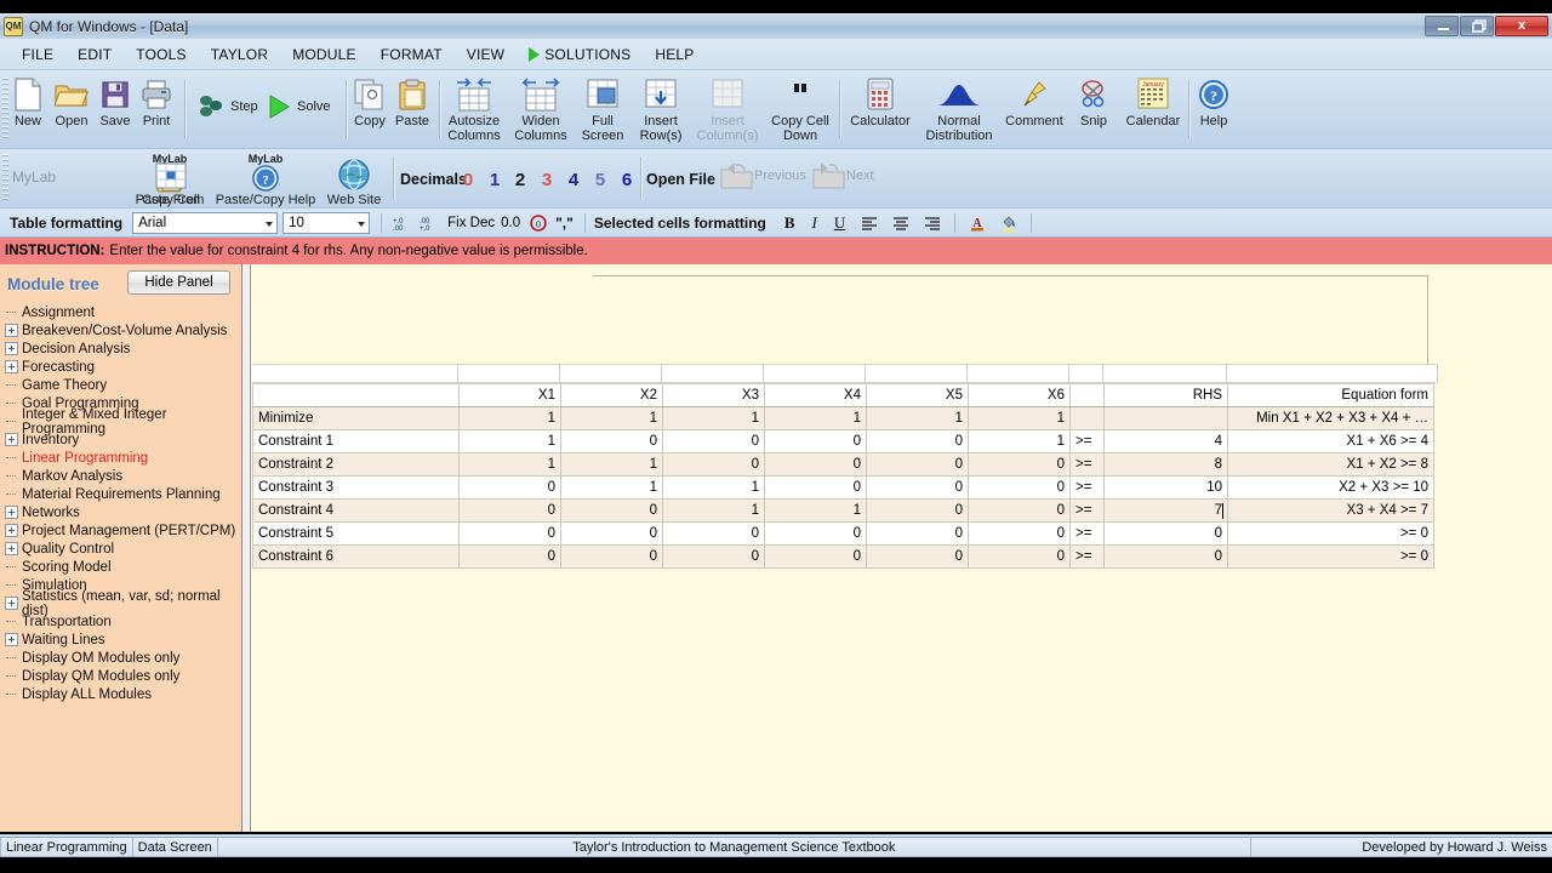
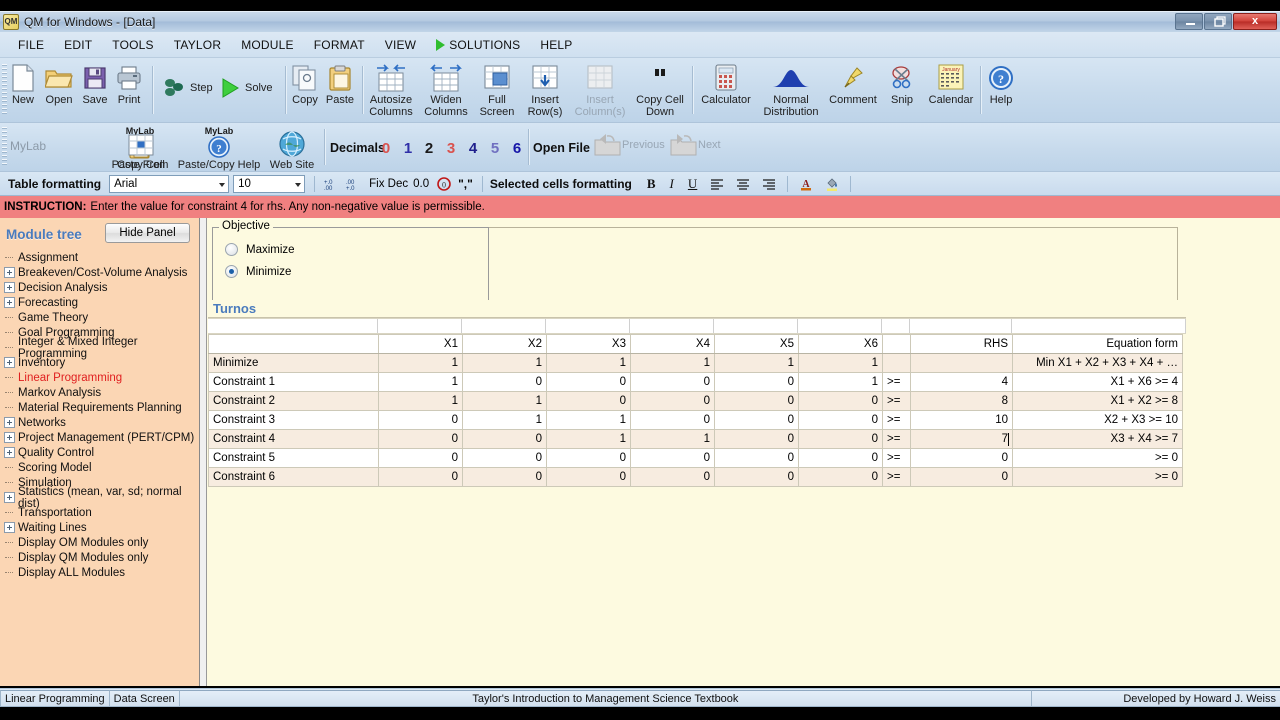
  QM
  QM for Windows - [Data]
  x
  FILE
  EDIT
  TOOLS
  TAYLOR
  MODULE
  FORMAT
  VIEW
  SOLUTIONS
  HELP
  New
  Open
  Save
  Print
  Step
  Solve
  Copy
  Paste
  Autosize Columns
  Widen Columns
  Full Screen
  Insert Row(s)
  Insert Column(s)
  Copy Cell Down
  Calculator
  Normal Distribution
  Comment
  Snip
  Calendar
  ?
  Help
  MyLab
  MyLab
  Paste From
  Copy Cell
  MyLab
  ?
  Paste/Copy Help
  Web Site
  Decimals
  0
  1
  2
  3
  4
  5
  6
  Open File
  Previous
  Next
  Table formatting
  Arial
  10
  Fix Dec
  0.0
  0
  ","
  Selected cells formatting
  B
  I
  U
  A
  INSTRUCTION:
  Enter the value for constraint 4 for rhs. Any non-negative value is permissible.
  Module tree
  Hide Panel
  Assignment
  Breakeven/Cost-Volume Analysis
  Decision Analysis
  Forecasting
  Game Theory
  Goal Programming
  Integer & Mixed Integer Programming
  Inventory
  Linear Programming
  Markov Analysis
  Material Requirements Planning
  Networks
  Project Management (PERT/CPM)
  Quality Control
  Scoring Model
  Simulation
  Statistics (mean, var, sd; normal dist)
  Transportation
  Waiting Lines
  Display OM Modules only
  Display QM Modules only
  Display ALL Modules
+ Objective
+ Maximize
+ Minimize
+ Turnos
  	X1	X2	X3	X4	X5	X6		RHS	Equation form
  Minimize	1	1	1	1	1	1			Min X1 + X2 + X3 + X4 + …
  Constraint 1	1	0	0	0	0	1	>=	4	X1 + X6 >= 4
  Constraint 2	1	1	0	0	0	0	>=	8	X1 + X2 >= 8
  Constraint 3	0	1	1	0	0	0	>=	10	X2 + X3 >= 10
  Constraint 4	0	0	1	1	0	0	>=	7	X3 + X4 >= 7
  Constraint 5	0	0	0	0	0	0	>=	0	>= 0
  Constraint 6	0	0	0	0	0	0	>=	0	>= 0
  Linear Programming
  Data Screen
  Taylor's Introduction to Management Science Textbook
  Developed by Howard J. Weiss
